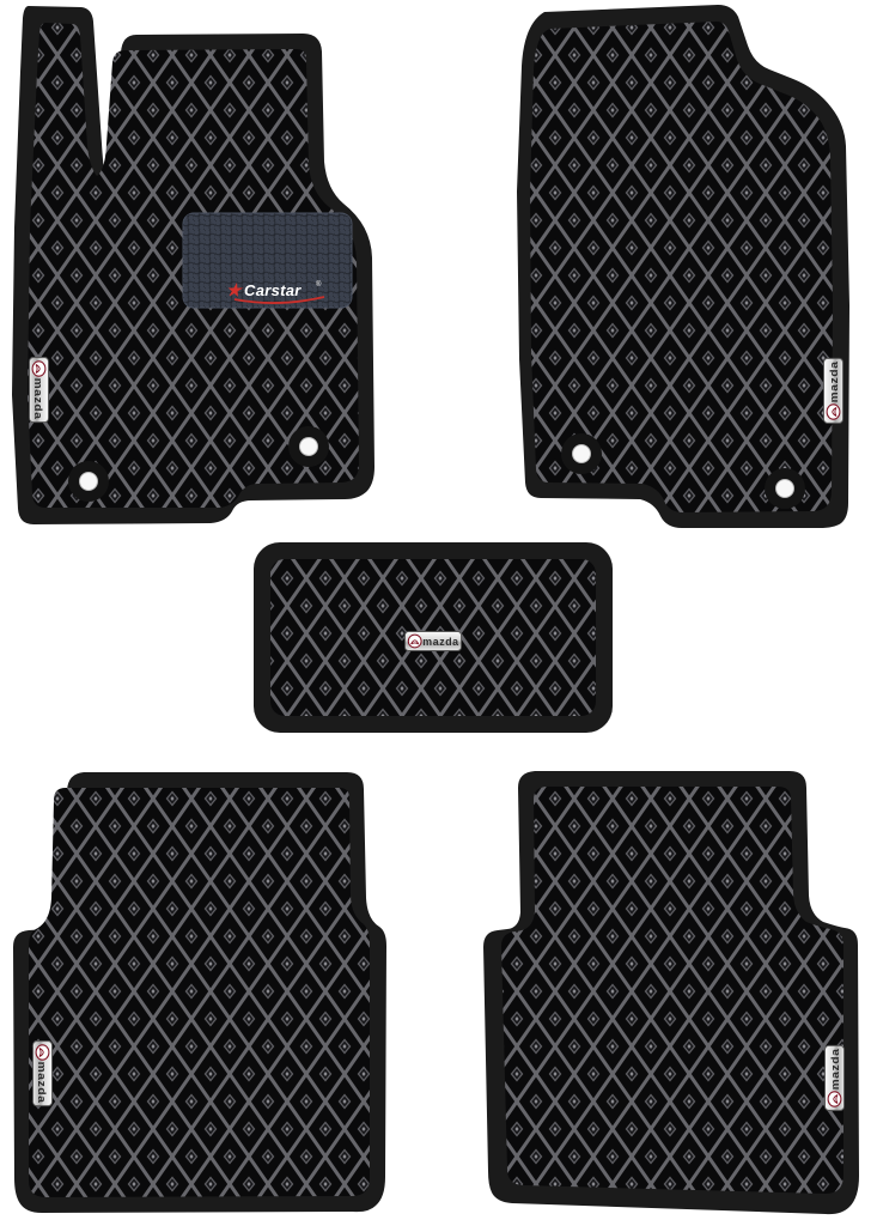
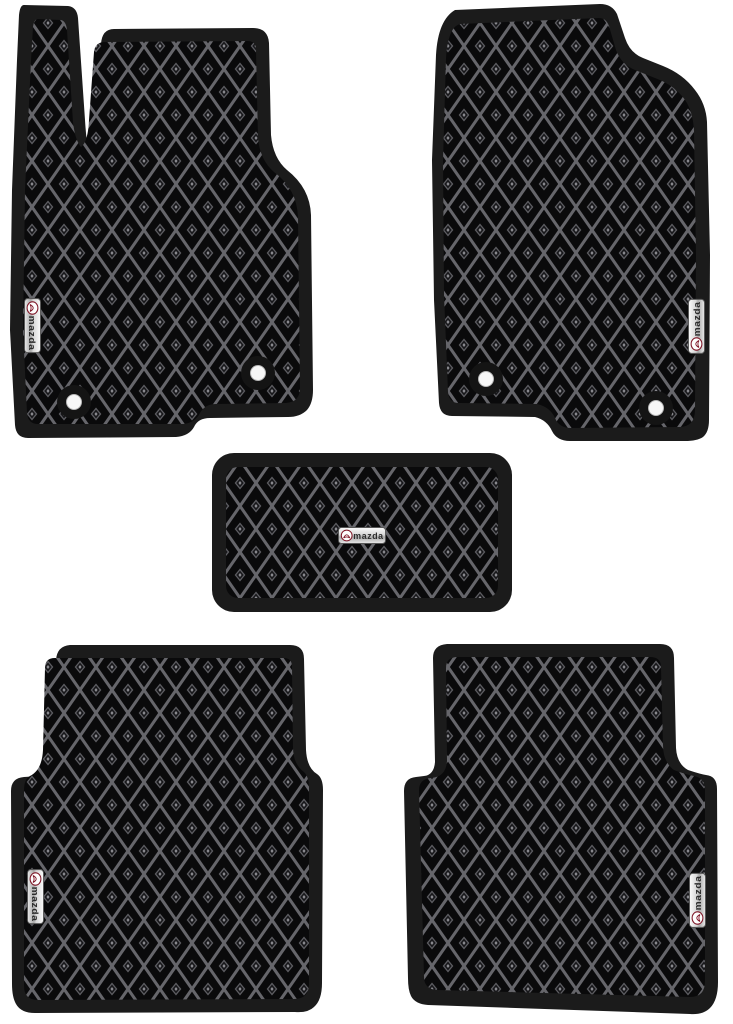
- ★
- Carstar
